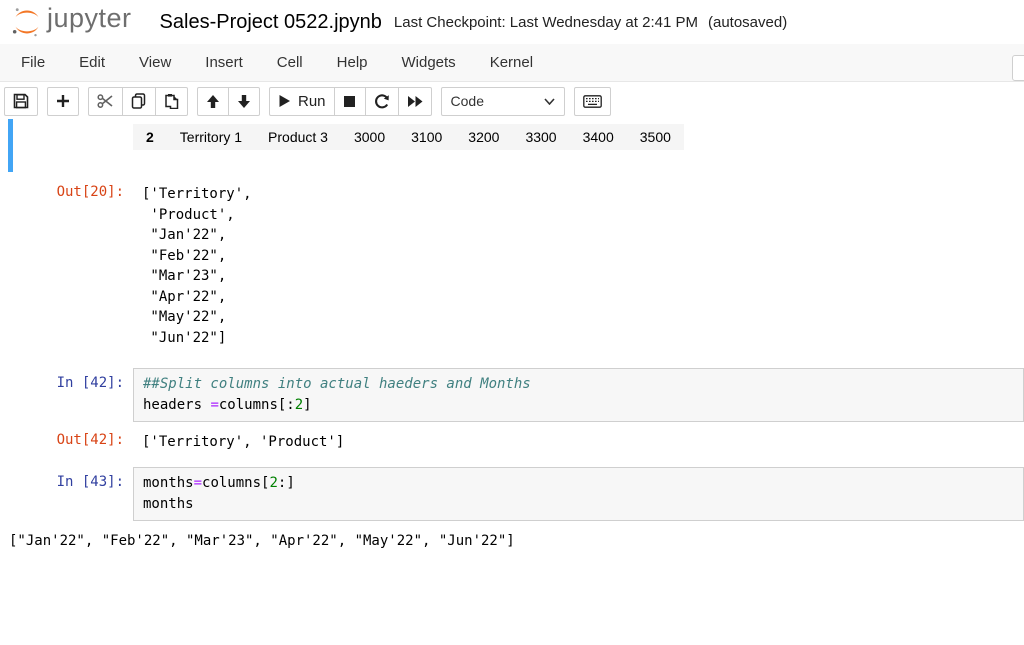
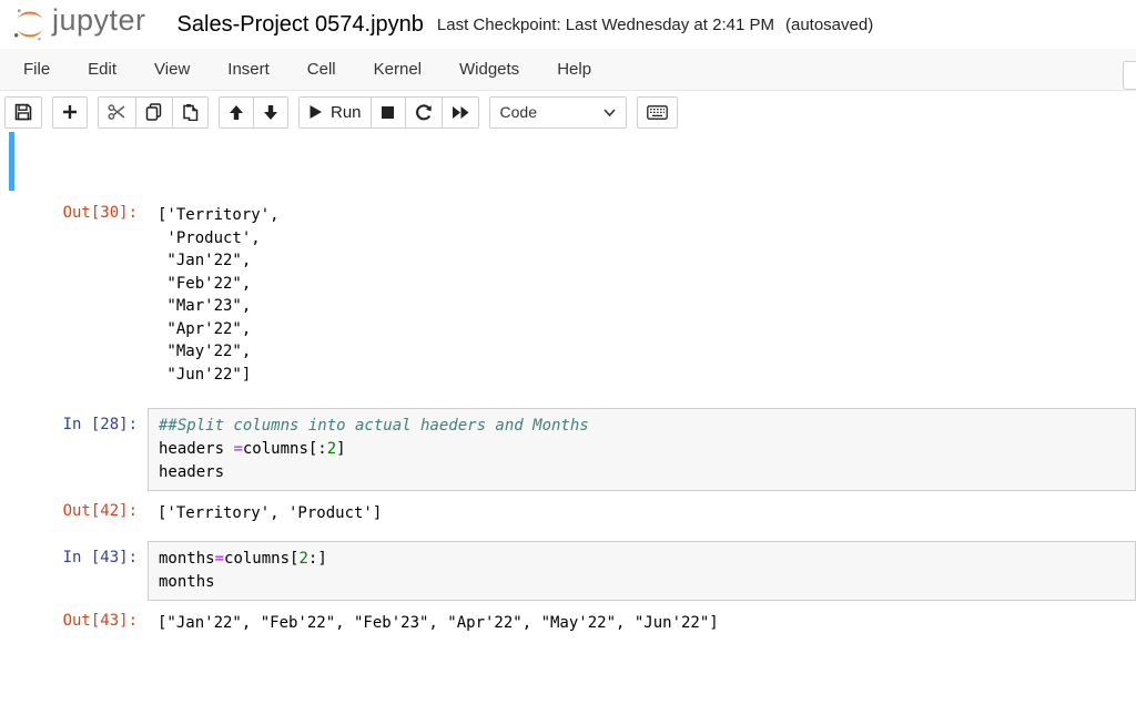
  jupyter
- Sales-Project 0522.jpynb
+ Sales-Project 0574.jpynb
  Last Checkpoint: Last Wednesday at 2:41 PM
  (autosaved)
  File
  Edit
  View
  Insert
  Cell
- Help
+ Kernel
  Widgets
- Kernel
+ Help
  Run
  Code
- 2	Territory 1	Product 3	3000	3100	3200	3300	3400	3500
- Out[20]:
+ Out[30]:
  ['Territory',
  'Product',
  "Jan'22",
  "Feb'22",
  "Mar'23",
  "Apr'22",
  "May'22",
  "Jun'22"]
- In [42]:
+ In [28]:
  ##Split columns into actual haeders and Months
  headers =columns[:2]
+ headers
  Out[42]:
  ['Territory', 'Product']
  In [43]:
  months=columns[2:]
  months
+ Out[43]:
- ["Jan'22", "Feb'22", "Mar'23", "Apr'22", "May'22", "Jun'22"]
+ ["Jan'22", "Feb'22", "Feb'23", "Apr'22", "May'22", "Jun'22"]
